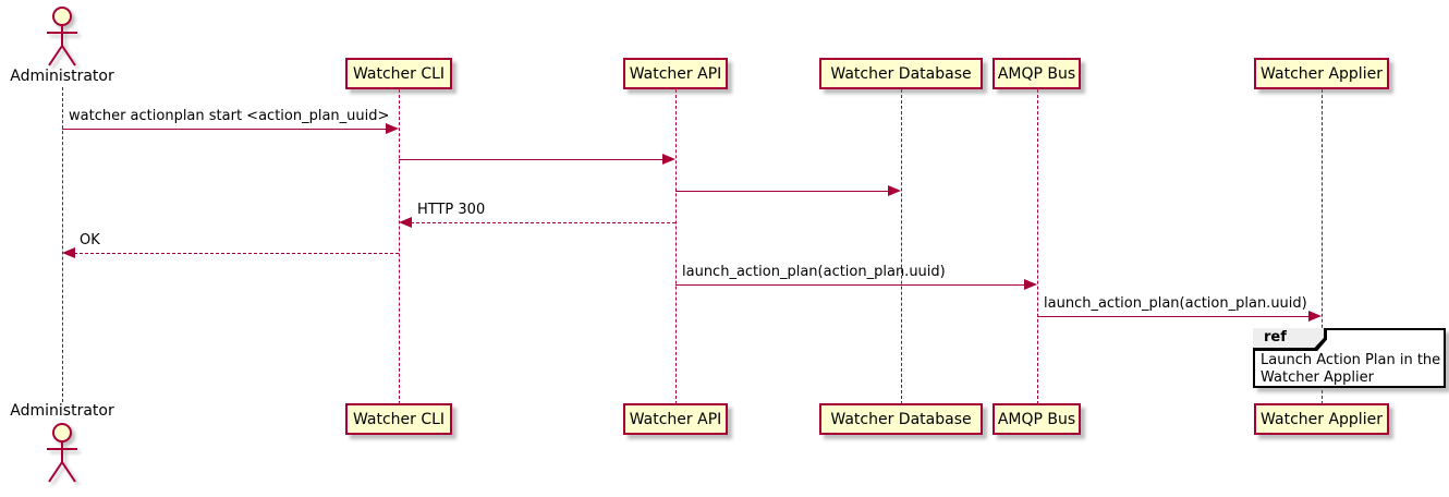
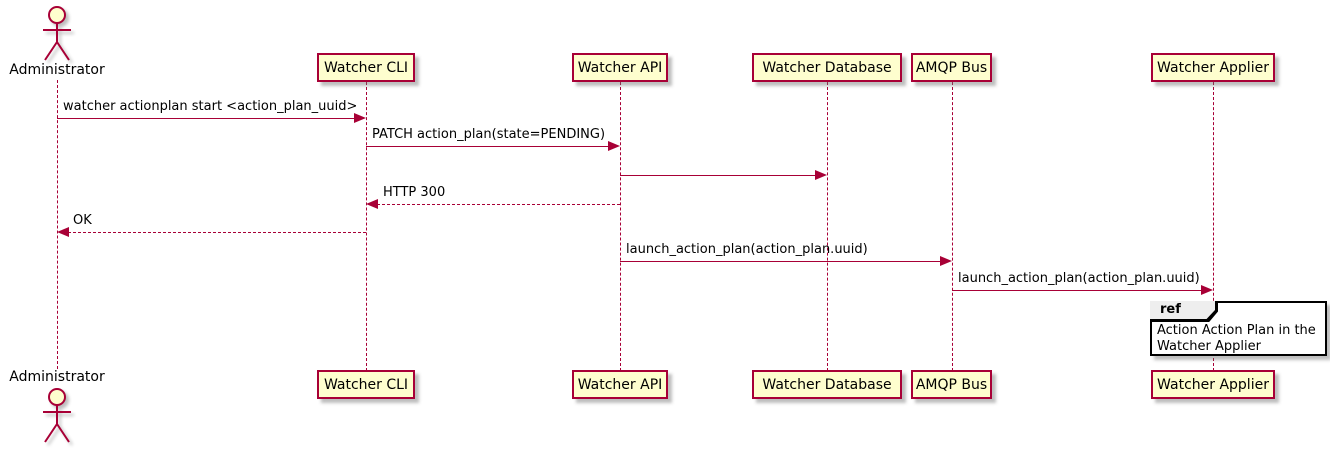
  Administrator
  Watcher CLI
  Watcher API
  Watcher Database
  AMQP Bus
  Watcher Applier
  watcher actionplan start <action_plan_uuid>
+ PATCH action_plan(state=PENDING)
  HTTP 300
  OK
  launch_action_plan(action_plan.uuid)
  launch_action_plan(action_plan.uuid)
  ref
- Launch Action Plan in the
+ Action Action Plan in the
  Watcher Applier
  Watcher CLI
  Watcher API
  Watcher Database
  AMQP Bus
  Watcher Applier
  Administrator
